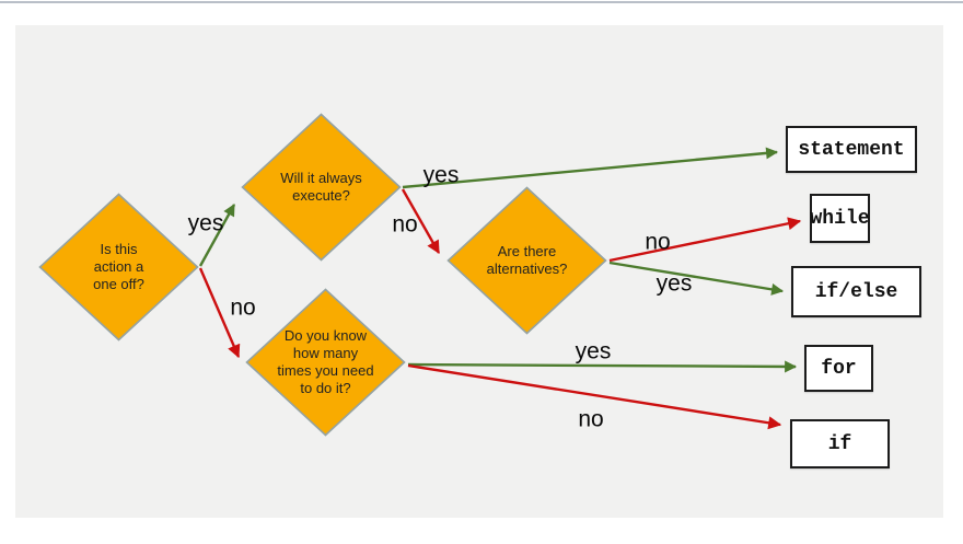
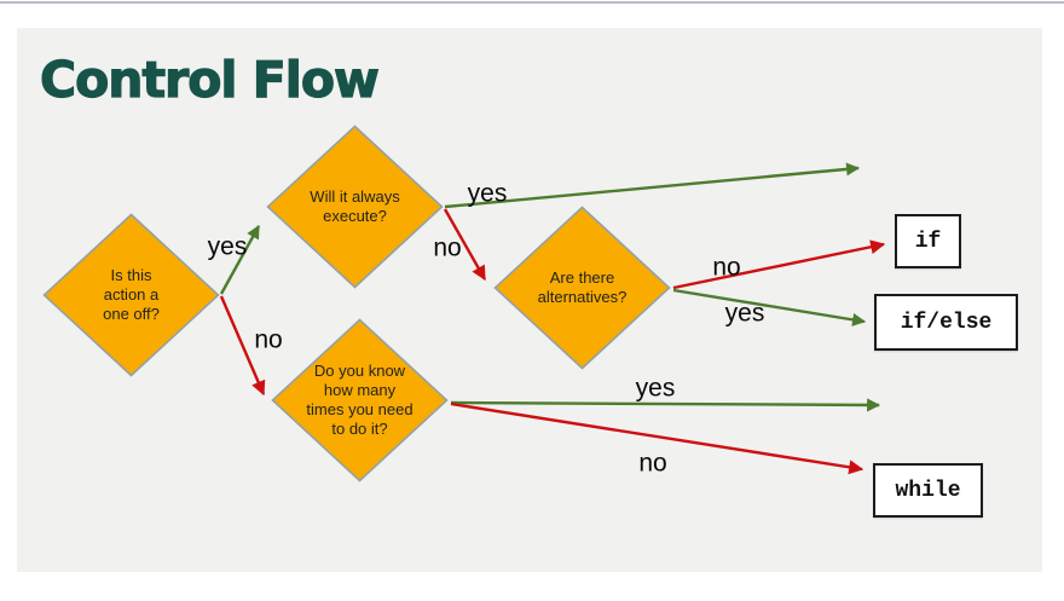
+ Control Flow
  Is this
  action a
  one off?
  Will it always
  execute?
  Are there
  alternatives?
  Do you know
  how many
  times you need
  to do it?
- statement
- while
+ if
  if/else
- for
- if
+ while
  yes
  no
  yes
  no
  no
  yes
  yes
  no
